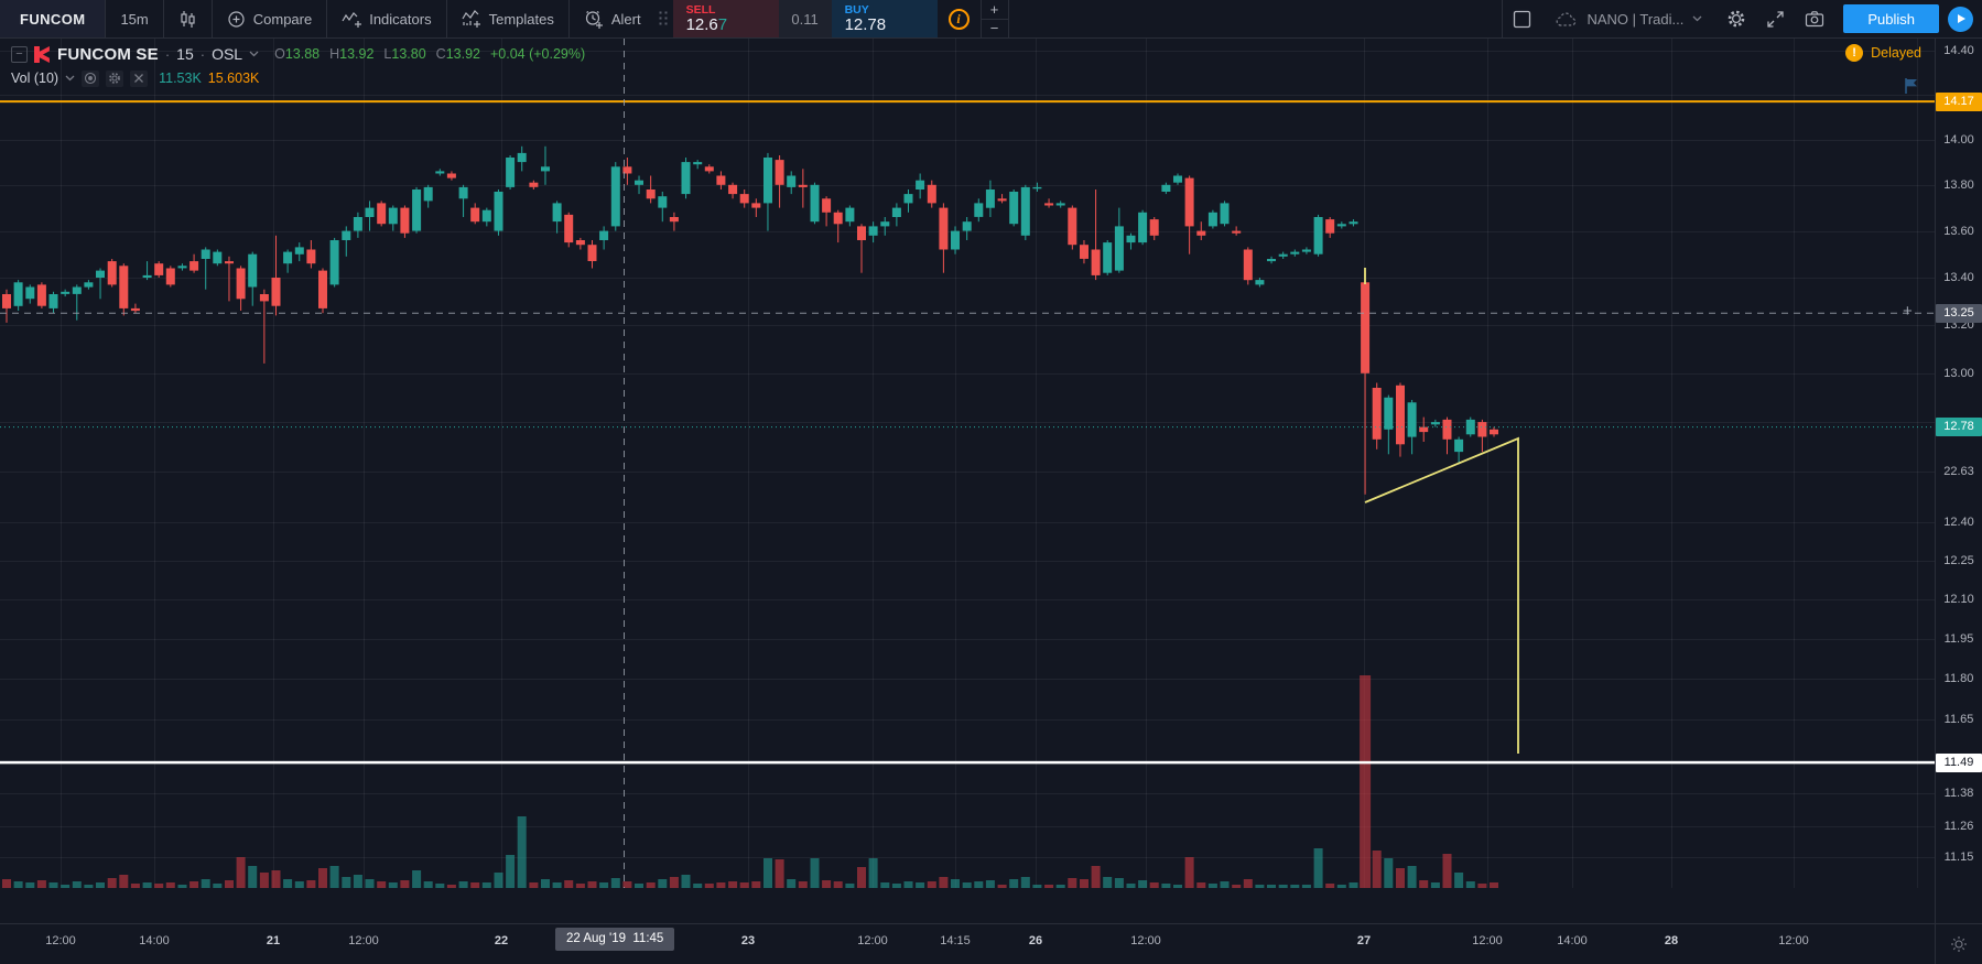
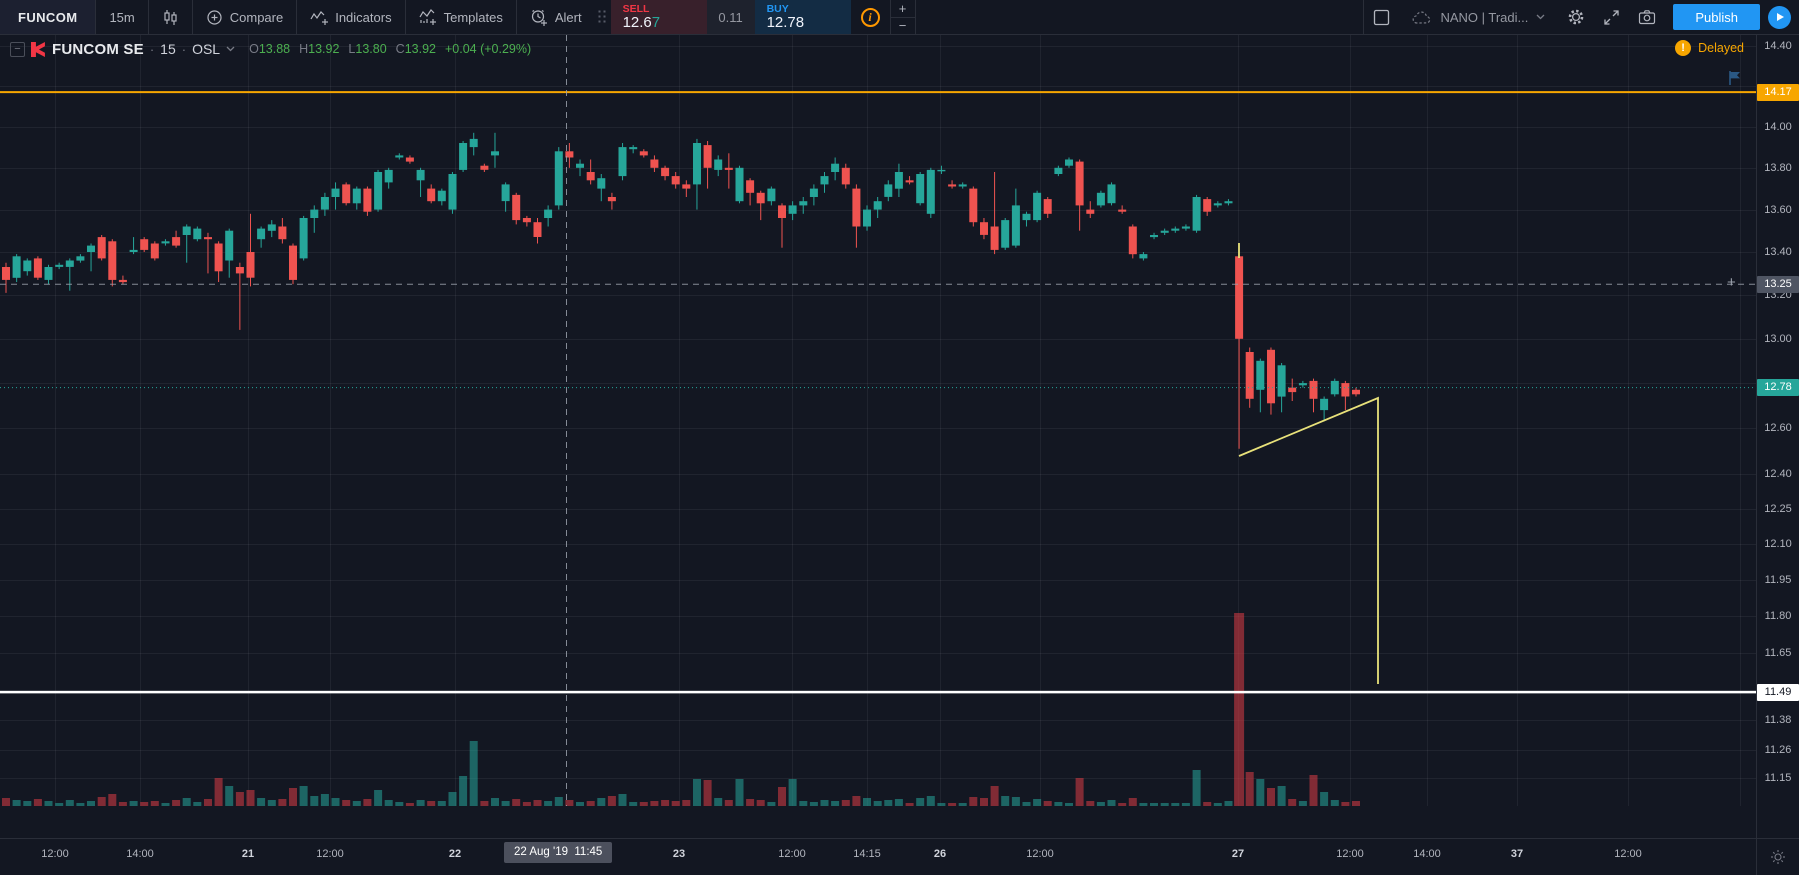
  FUNCOM
  15m
  Compare
  Indicators
  Templates
  Alert
  SELL
  12.67
  0.11
  BUY
  12.78
  i
  +
  −
  NANO | Tradi...
  Publish
  −
  FUNCOM SE
  ·
  15
  ·
  OSL
  O13.88
  H13.92
  L13.80
  C13.92
  +0.04 (+0.29%)
- Vol (10)
- 11.53K
- 15.603K
  !
  Delayed
  +
  14.40
  14.00
  13.80
  13.60
  13.40
  13.20
  13.00
- 22.63
+ 12.60
  12.40
  12.25
  12.10
  11.95
  11.80
  11.65
  11.38
  11.26
  11.15
  14.17
  13.25
  12.78
  11.49
  22 Aug '19 11:45
  12:00
  14:00
  21
  12:00
  22
  23
  12:00
  14:15
  26
  12:00
  27
  12:00
  14:00
- 28
+ 37
  12:00
